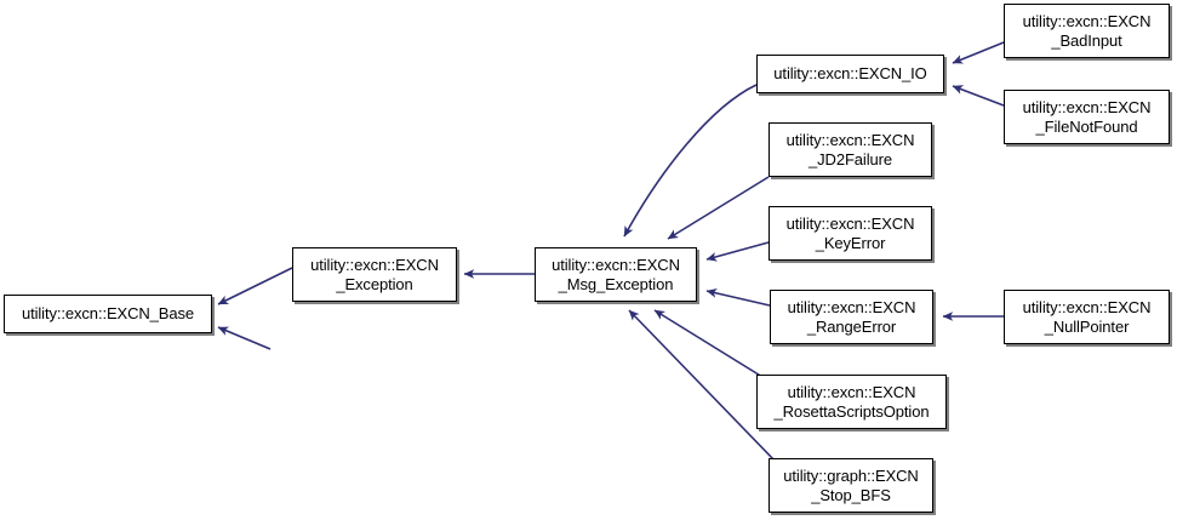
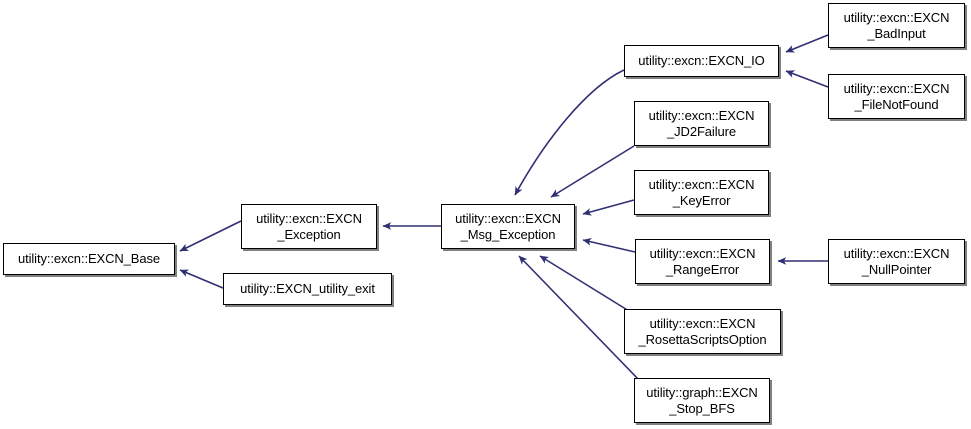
  utility::excn::EXCN_Base
  utility::excn::EXCN
  _Exception
+ utility::EXCN_utility_exit
  utility::excn::EXCN
  _Msg_Exception
  utility::excn::EXCN_IO
  utility::excn::EXCN
  _BadInput
  utility::excn::EXCN
  _FileNotFound
  utility::excn::EXCN
  _JD2Failure
  utility::excn::EXCN
  _KeyError
  utility::excn::EXCN
  _RangeError
  utility::excn::EXCN
  _NullPointer
  utility::excn::EXCN
  _RosettaScriptsOption
  utility::graph::EXCN
  _Stop_BFS
